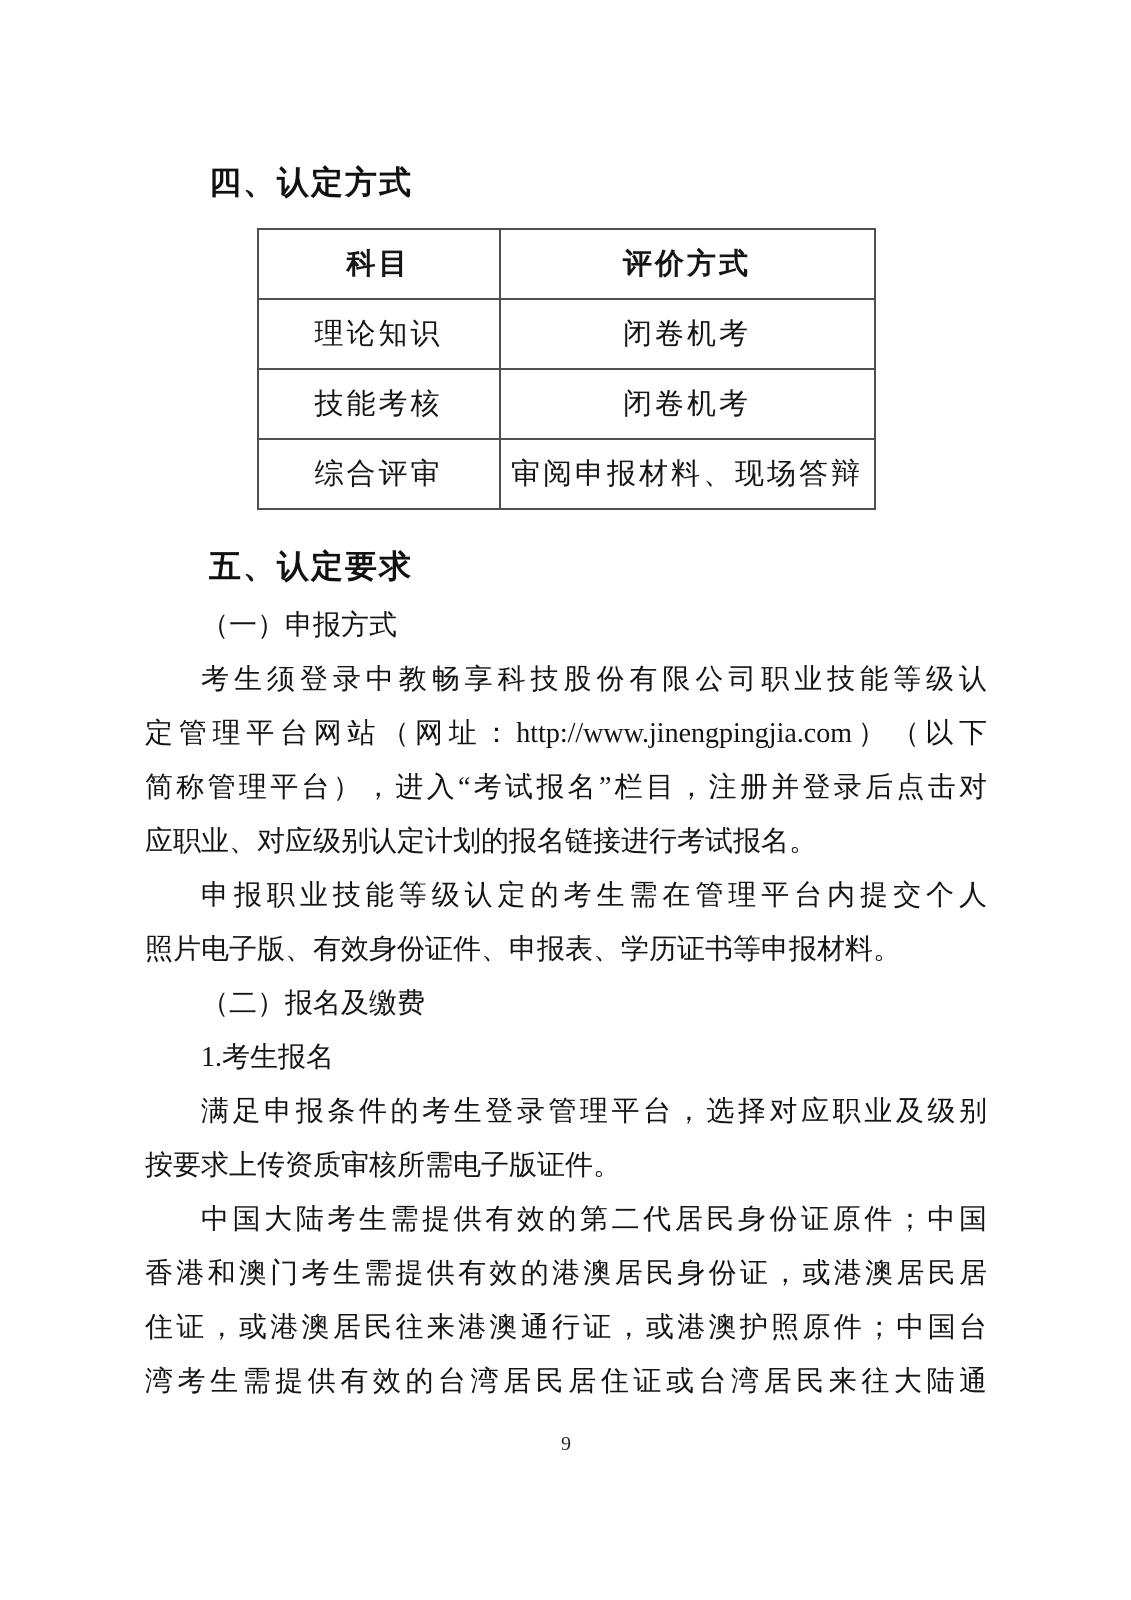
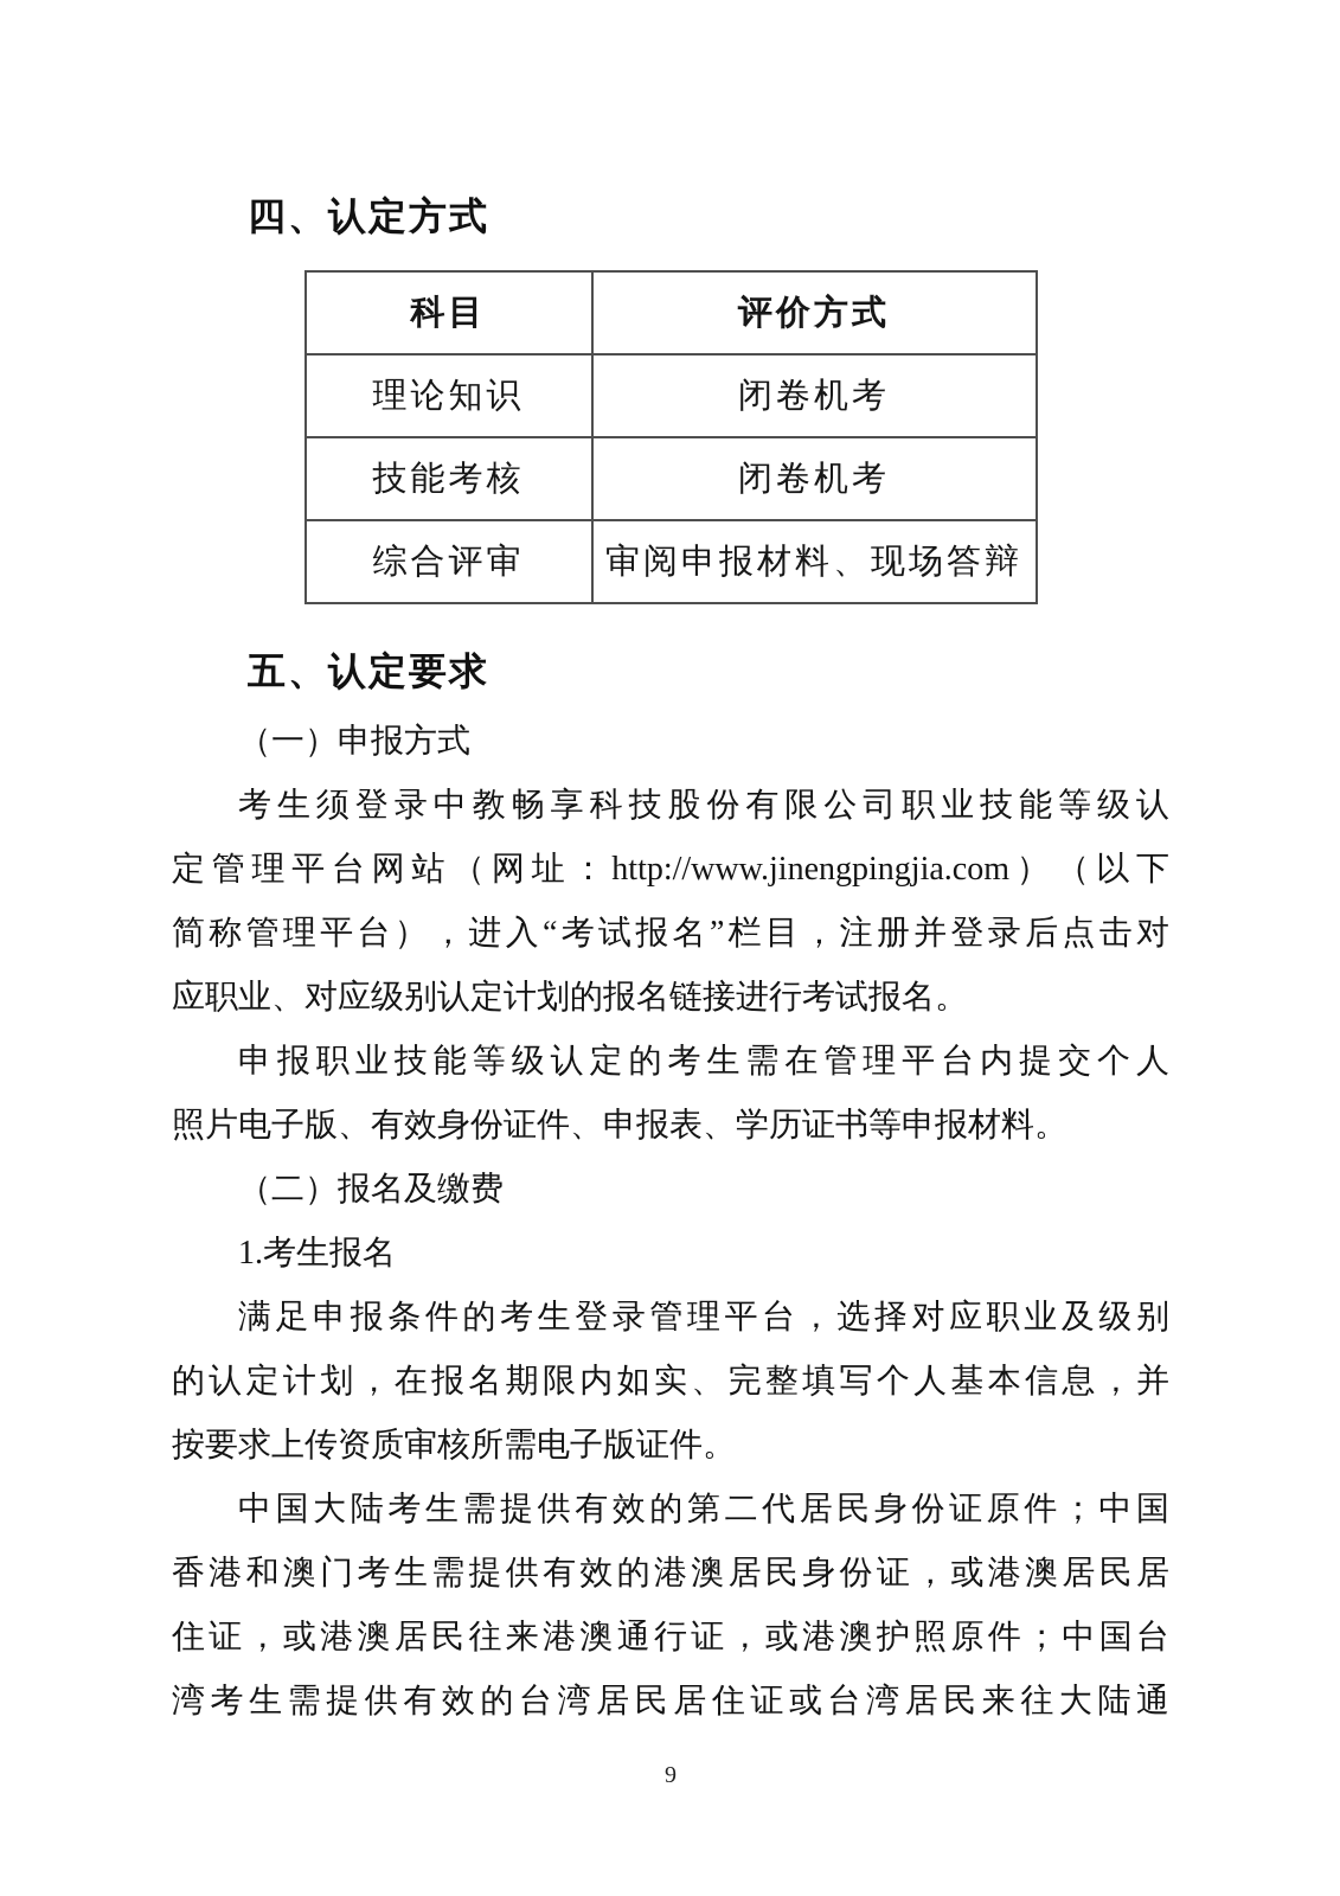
  四、认定方式
  科目	评价方式
  理论知识	闭卷机考
  技能考核	闭卷机考
  综合评审	审阅申报材料、现场答辩
  五、认定要求
  （一）申报方式
  考生须登录中教畅享科技股份有限公司职业技能等级认
  定管理平台网站（网址：http://www.jinengpingjia.com）（以下
  简称管理平台），进入“考试报名”栏目，注册并登录后点击对
  应职业、对应级别认定计划的报名链接进行考试报名。
  申报职业技能等级认定的考生需在管理平台内提交个人
  照片电子版、有效身份证件、申报表、学历证书等申报材料。
  （二）报名及缴费
  1.考生报名
  满足申报条件的考生登录管理平台，选择对应职业及级别
+ 的认定计划，在报名期限内如实、完整填写个人基本信息，并
  按要求上传资质审核所需电子版证件。
  中国大陆考生需提供有效的第二代居民身份证原件；中国
  香港和澳门考生需提供有效的港澳居民身份证，或港澳居民居
  住证，或港澳居民往来港澳通行证，或港澳护照原件；中国台
  湾考生需提供有效的台湾居民居住证或台湾居民来往大陆通
  9
